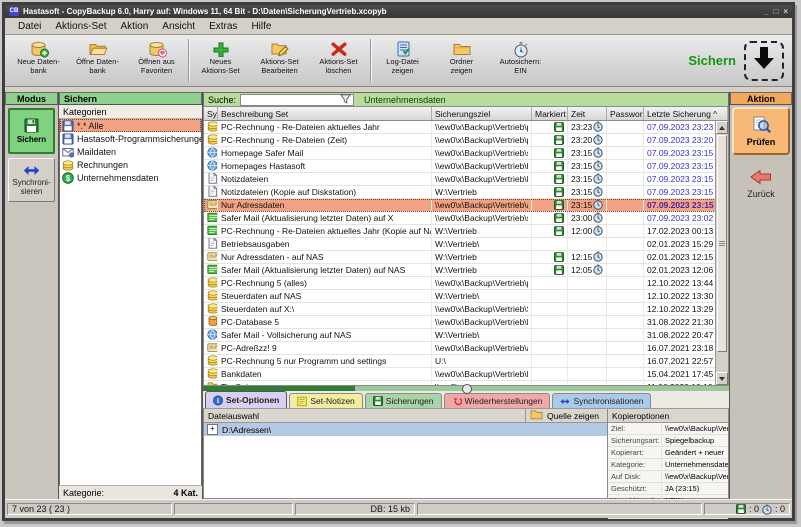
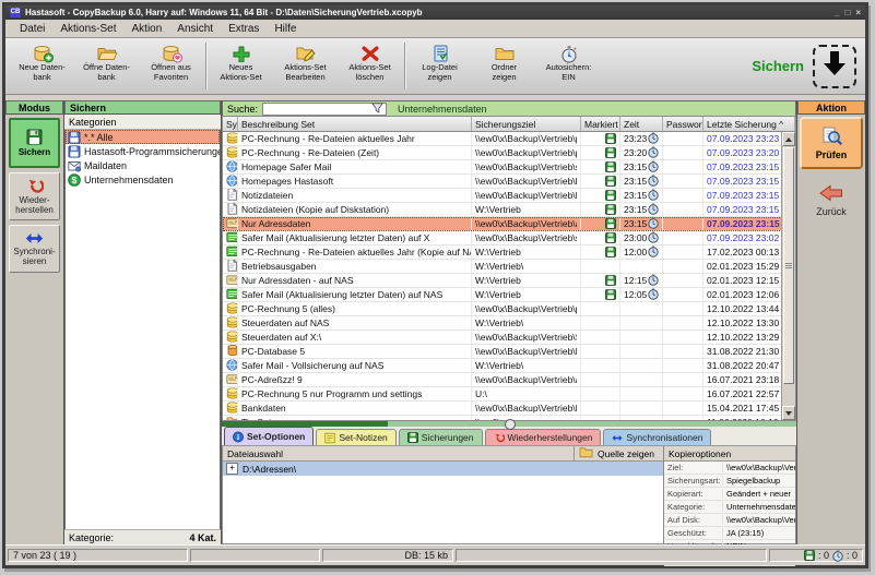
  Hastasoft - CopyBackup 6.0, Harry auf: Windows 11, 64 Bit - D:\Daten\SicherungVertrieb.xcopyb
  _
  □
  ×
  Datei
  Aktions-Set
  Aktion
  Ansicht
  Extras
  Hilfe
  Neue Daten-
  bank
  Öffne Daten-
  bank
  Öffnen aus
  Favoriten
  Neues
  Aktions-Set
  Aktions-Set
  Bearbeiten
  Aktions-Set
  löschen
  Log-Datei
  zeigen
  Ordner
  zeigen
  Autosichern:
  EIN
  Sichern
  Modus
  Sichern
+ Wieder-
+ herstellen
  Synchroni-
  sieren
  Sichern
  Kategorien
  *.* Alle
  Hastasoft-Programmsicherung
  Maildaten
- Rechnungen
  $
  Unternehmensdaten
  Kategorie:
  4 Kat.
  Suche:
  Unternehmensdaten
  Sy
  Beschreibung Set
  Sicherungsziel
  Markiert
  Zeit
  Passwort
  Letzte Sicherung
  ^
  PC-Rechnung - Re-Dateien aktuelles Jahr
  \\ew0\x\Backup\Vertrieb\
  23:23
  07.09.2023 23:23
  PC-Rechnung - Re-Dateien (Zeit)
  \\ew0\x\Backup\Vertrieb\
  23:20
  07.09.2023 23:20
  Homepage Safer Mail
  \\ew0\x\Backup\Vertrieb\
  23:15
  07.09.2023 23:15
  Homepages Hastasoft
  \\ew0\x\Backup\Vertrieb\
  23:15
  07.09.2023 23:15
  Notizdateien
  \\ew0\x\Backup\Vertrieb\
  23:15
  07.09.2023 23:15
  Notizdateien (Kopie auf Diskstation)
  W:\Vertrieb
  23:15
  07.09.2023 23:15
  Nur Adressdaten
  \\ew0\x\Backup\Vertrieb\
  23:15
  07.09.2023 23:15
  Safer Mail (Aktualisierung letzter Daten) auf X
  \\ew0\x\Backup\Vertrieb\
  23:00
  07.09.2023 23:02
  PC-Rechnung - Re-Dateien aktuelles Jahr (Kopie auf N
  W:\Vertrieb
  12:00
  17.02.2023 00:13
  Betriebsausgaben
  W:\Vertrieb\
  02.01.2023 15:29
  Nur Adressdaten - auf NAS
  W:\Vertrieb
  12:15
  02.01.2023 12:15
  Safer Mail (Aktualisierung letzter Daten) auf NAS
  W:\Vertrieb
  12:05
  02.01.2023 12:06
  PC-Rechnung 5 (alles)
  \\ew0\x\Backup\Vertrieb\
  12.10.2022 13:44
  Steuerdaten auf NAS
  W:\Vertrieb\
  12.10.2022 13:30
  Steuerdaten auf X:\
  \\ew0\x\Backup\Vertrieb\
  12.10.2022 13:29
  PC-Database 5
  \\ew0\x\Backup\Vertrieb\
  31.08.2022 21:30
  Safer Mail - Vollsicherung auf NAS
  W:\Vertrieb\
  31.08.2022 20:47
  PC-Adreßzz! 9
  \\ew0\x\Backup\Vertrieb\
  16.07.2021 23:18
  PC-Rechnung 5 nur Programm und settings
  U:\
  16.07.2021 22:57
  Bankdaten
  \\ew0\x\Backup\Vertrieb\
  15.04.2021 17:45
  i
  Set-Optionen
  Set-Notizen
  Sicherungen
  Wiederherstellungen
  Synchronisationen
  Dateiauswahl
  Quelle zeigen
  +
  D:\Adressen\
  Kopieroptionen
  Ziel:
  \\ew0\x\Backup\Ver
  Sicherungsart:
  Spiegelbackup
  Kopierart:
  Geändert + neuer
  Kategorie:
  Unternehmensdate
  Auf Disk:
  \\ew0\x\Backup\Ver
  Geschützt:
  JA (23:15)
  Aktion
  Prüfen
  Zurück
- 7 von 23 ( 23 )
+ 7 von 23 ( 19 )
  DB: 15 kb
  : 0
  : 0
